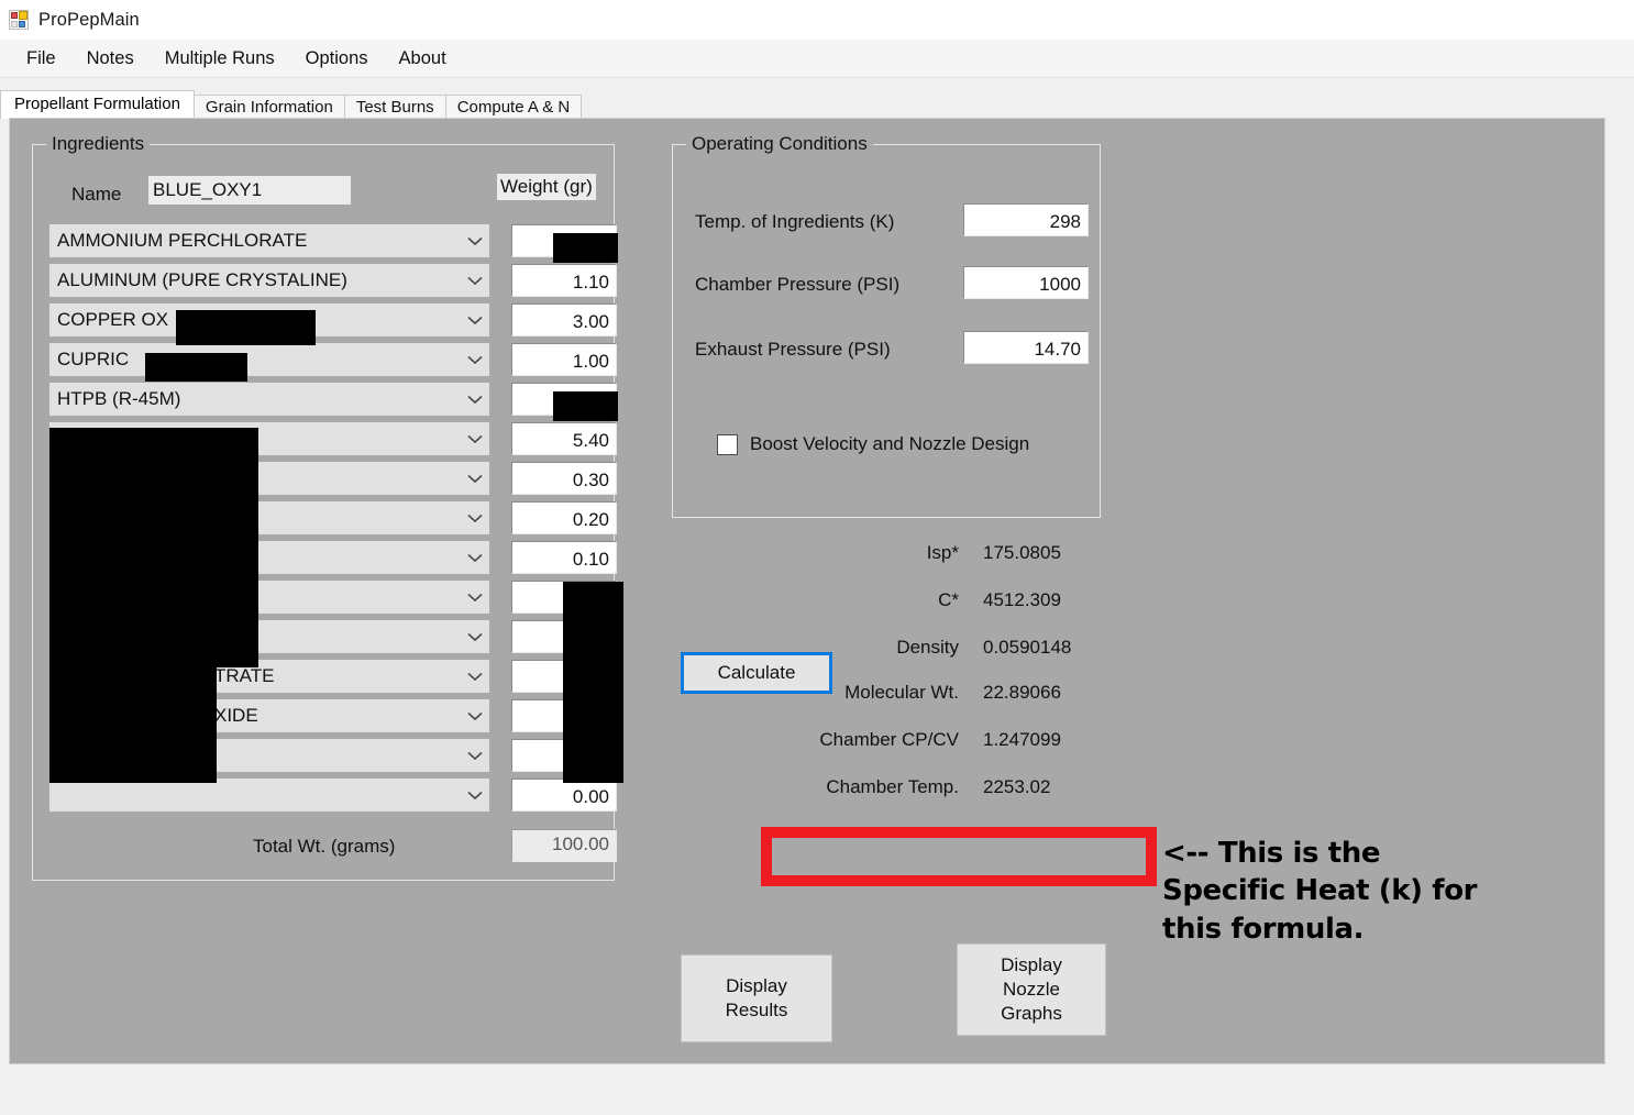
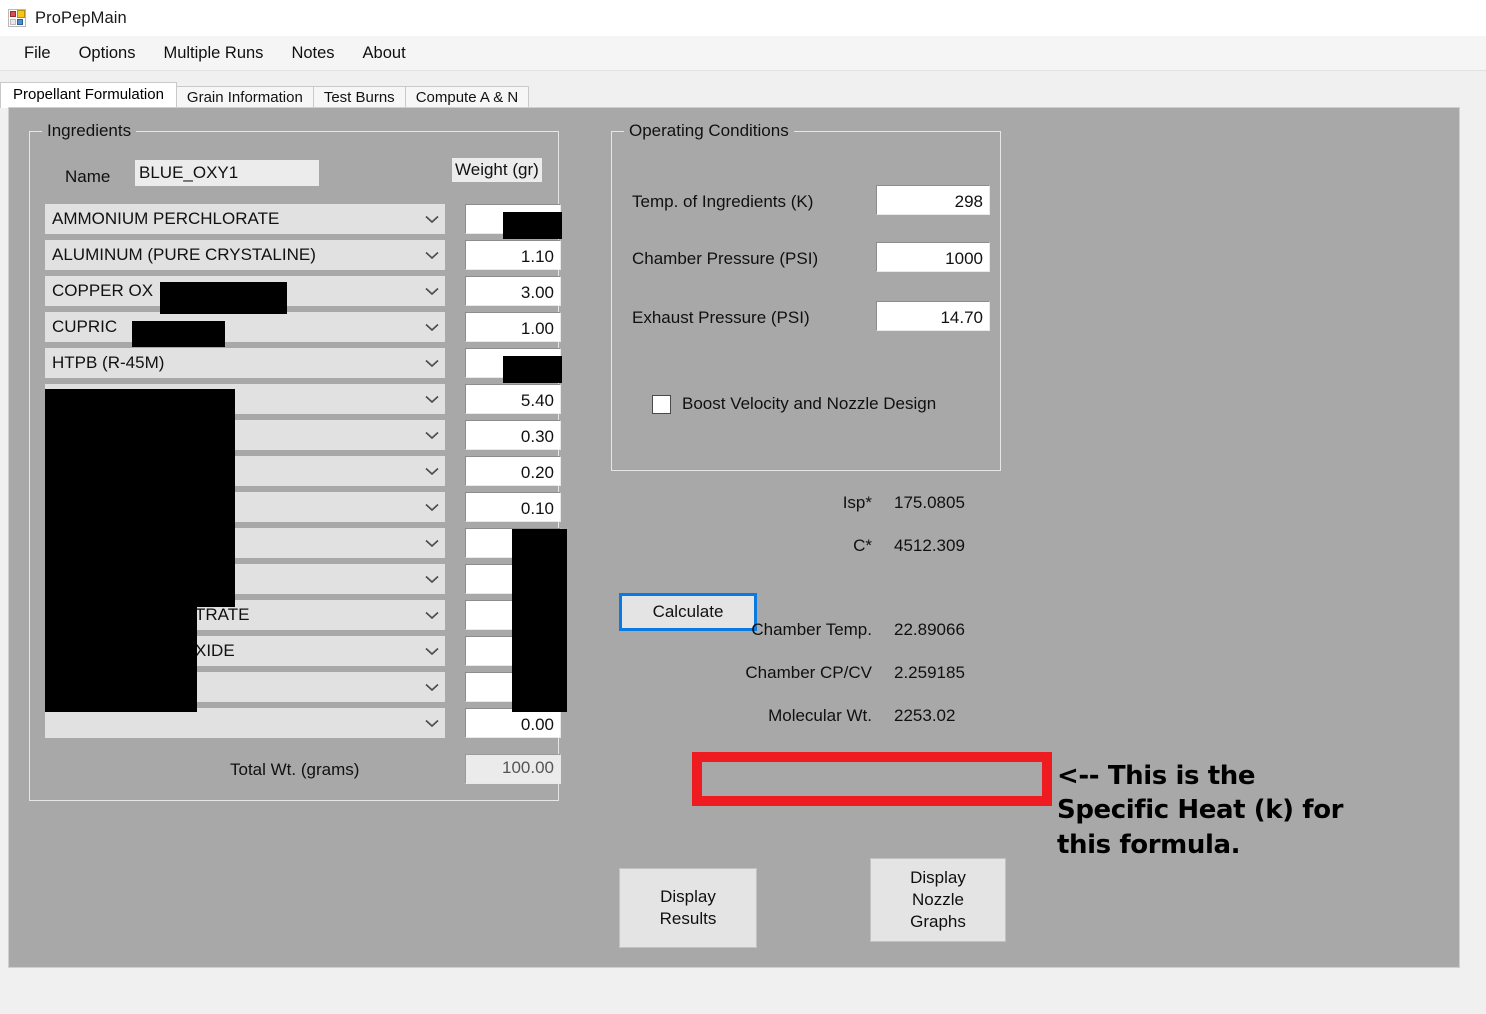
  ProPepMain
  File
- Notes
+ Options
  Multiple Runs
- Options
+ Notes
  About
  Propellant Formulation
  Grain Information
  Test Burns
  Compute A & N
  Ingredients
  Name
  BLUE_OXY1
  Weight (gr)
  AMMONIUM PERCHLORATE
  ALUMINUM (PURE CRYSTALINE)
  1.10
  COPPER OX
  3.00
  CUPRIC
  1.00
  HTPB (R-45M)
  5.40
  0.30
  0.20
  0.10
  TRATE
  XIDE
  0.00
  Total Wt. (grams)
  100.00
  Operating Conditions
  Temp. of Ingredients (K)
  298
  Chamber Pressure (PSI)
  1000
  Exhaust Pressure (PSI)
  14.70
  Boost Velocity and Nozzle Design
  Calculate
  Isp*
  175.0805
  C*
  4512.309
- Density
- 0.0590148
- Molecular Wt.
+ Chamber Temp.
  22.89066
  Chamber CP/CV
- 1.247099
+ 2.259185
- Chamber Temp.
+ Molecular Wt.
  2253.02
  <-- This is the
  Specific Heat (k) for
  this formula.
  Display
  Results
  Display
  Nozzle
  Graphs
